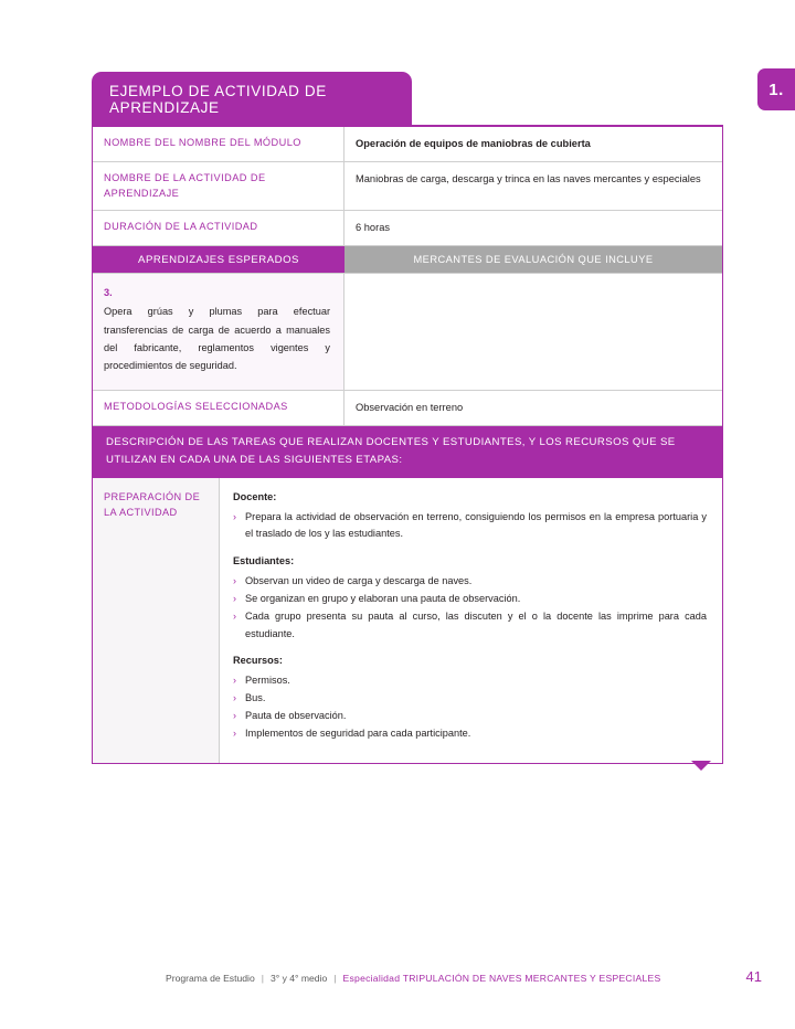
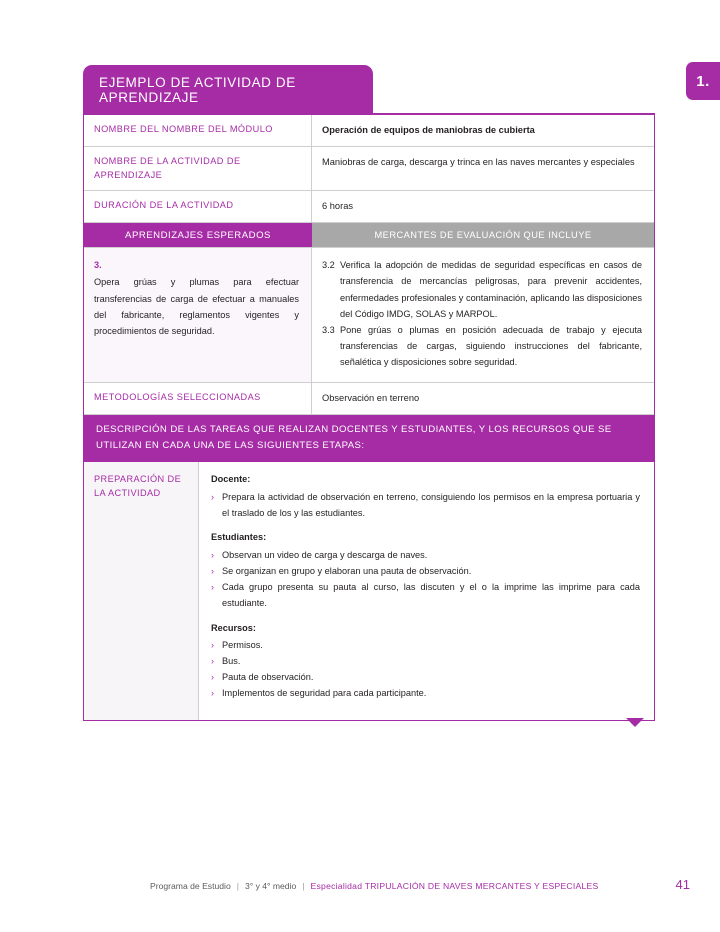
  1.
  EJEMPLO DE ACTIVIDAD DE APRENDIZAJE
  NOMBRE DEL NOMBRE DEL MÓDULO
  Operación de equipos de maniobras de cubierta
  NOMBRE DE LA ACTIVIDAD DE APRENDIZAJE
  Maniobras de carga, descarga y trinca en las naves mercantes y especiales
  DURACIÓN DE LA ACTIVIDAD
  6 horas
  APRENDIZAJES ESPERADOS
  MERCANTES DE EVALUACIÓN QUE INCLUYE
  3.
- Opera grúas y plumas para efectuar transferencias de carga de acuerdo a manuales del fabricante, reglamentos vigentes y procedimientos de seguridad.
+ Opera grúas y plumas para efectuar transferencias de carga de efectuar a manuales del fabricante, reglamentos vigentes y procedimientos de seguridad.
+ 3.2
+ Verifica la adopción de medidas de seguridad específicas en casos de transferencia de mercancías peligrosas, para prevenir accidentes, enfermedades profesionales y contaminación, aplicando las disposiciones del Código IMDG, SOLAS y MARPOL.
+ 3.3
+ Pone grúas o plumas en posición adecuada de trabajo y ejecuta transferencias de cargas, siguiendo instrucciones del fabricante, señalética y disposiciones sobre seguridad.
  METODOLOGÍAS SELECCIONADAS
  Observación en terreno
  DESCRIPCIÓN DE LAS TAREAS QUE REALIZAN DOCENTES Y ESTUDIANTES, Y LOS RECURSOS QUE SE UTILIZAN EN CADA UNA DE LAS SIGUIENTES ETAPAS:
  PREPARACIÓN DE LA ACTIVIDAD
  Docente:
  ›
  Prepara la actividad de observación en terreno, consiguiendo los permisos en la empresa portuaria y el traslado de los y las estudiantes.
  Estudiantes:
  ›
  Observan un video de carga y descarga de naves.
  ›
  Se organizan en grupo y elaboran una pauta de observación.
  ›
- Cada grupo presenta su pauta al curso, las discuten y el o la docente las imprime para cada estudiante.
+ Cada grupo presenta su pauta al curso, las discuten y el o la imprime las imprime para cada estudiante.
  Recursos:
  ›
  Permisos.
  ›
  Bus.
  ›
  Pauta de observación.
  ›
  Implementos de seguridad para cada participante.
  Programa de Estudio
  |
  3° y 4° medio
  |
  Especialidad TRIPULACIÓN DE NAVES MERCANTES Y ESPECIALES
  41
